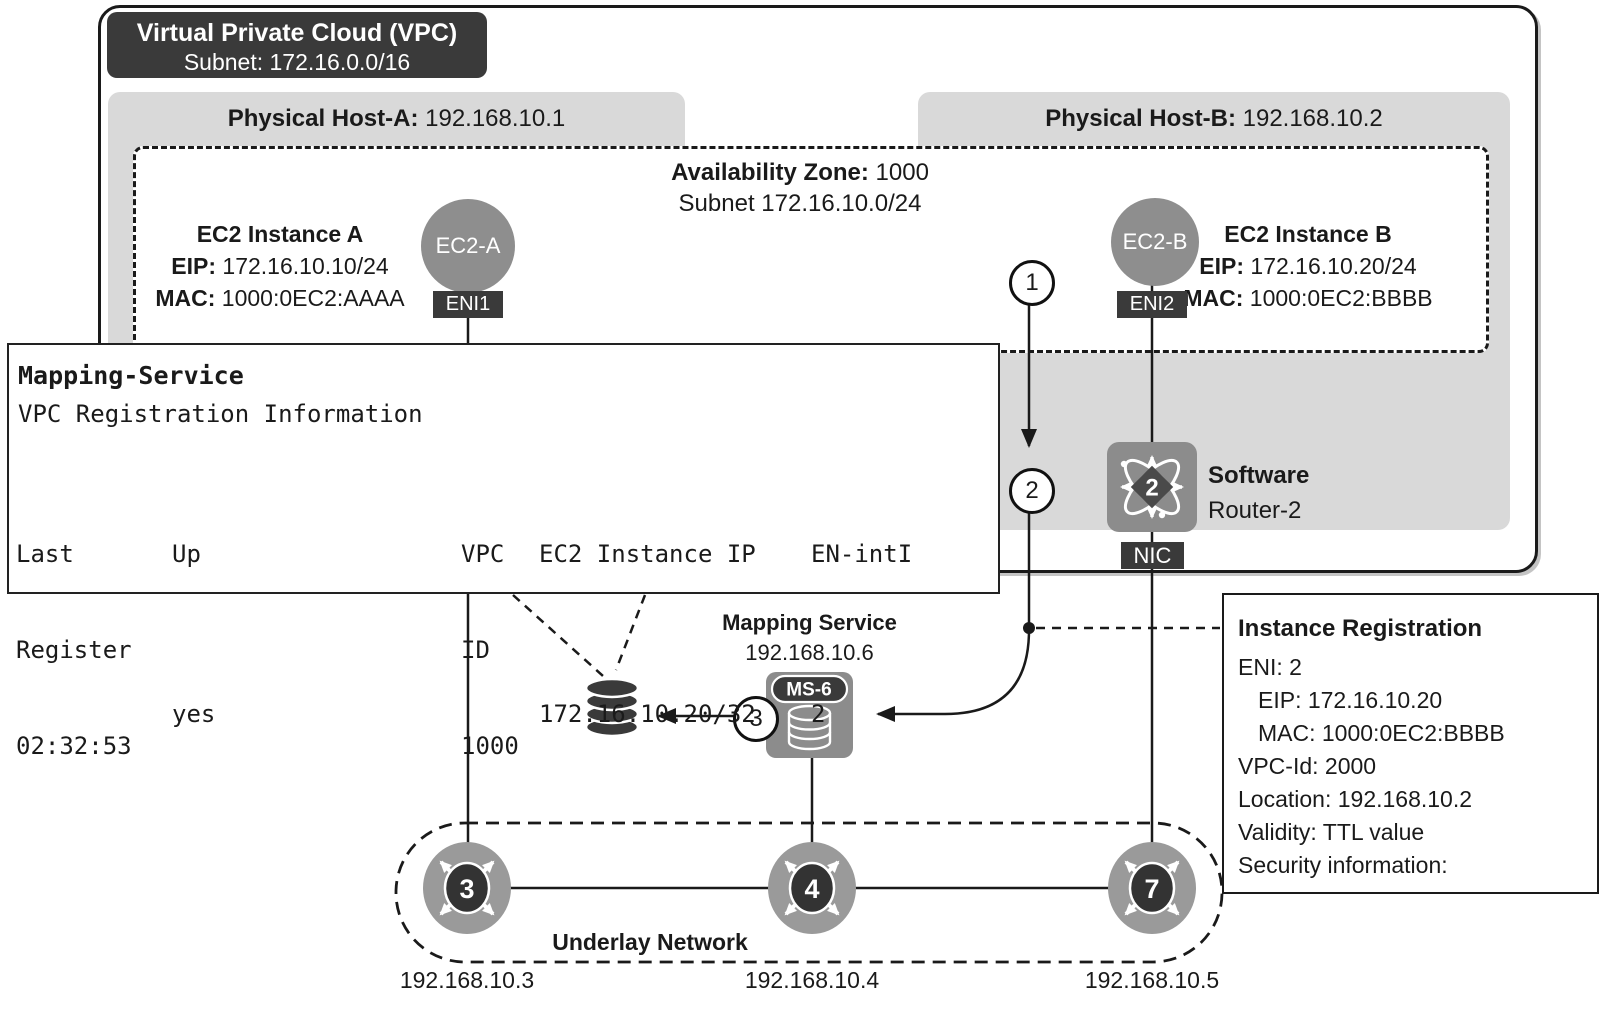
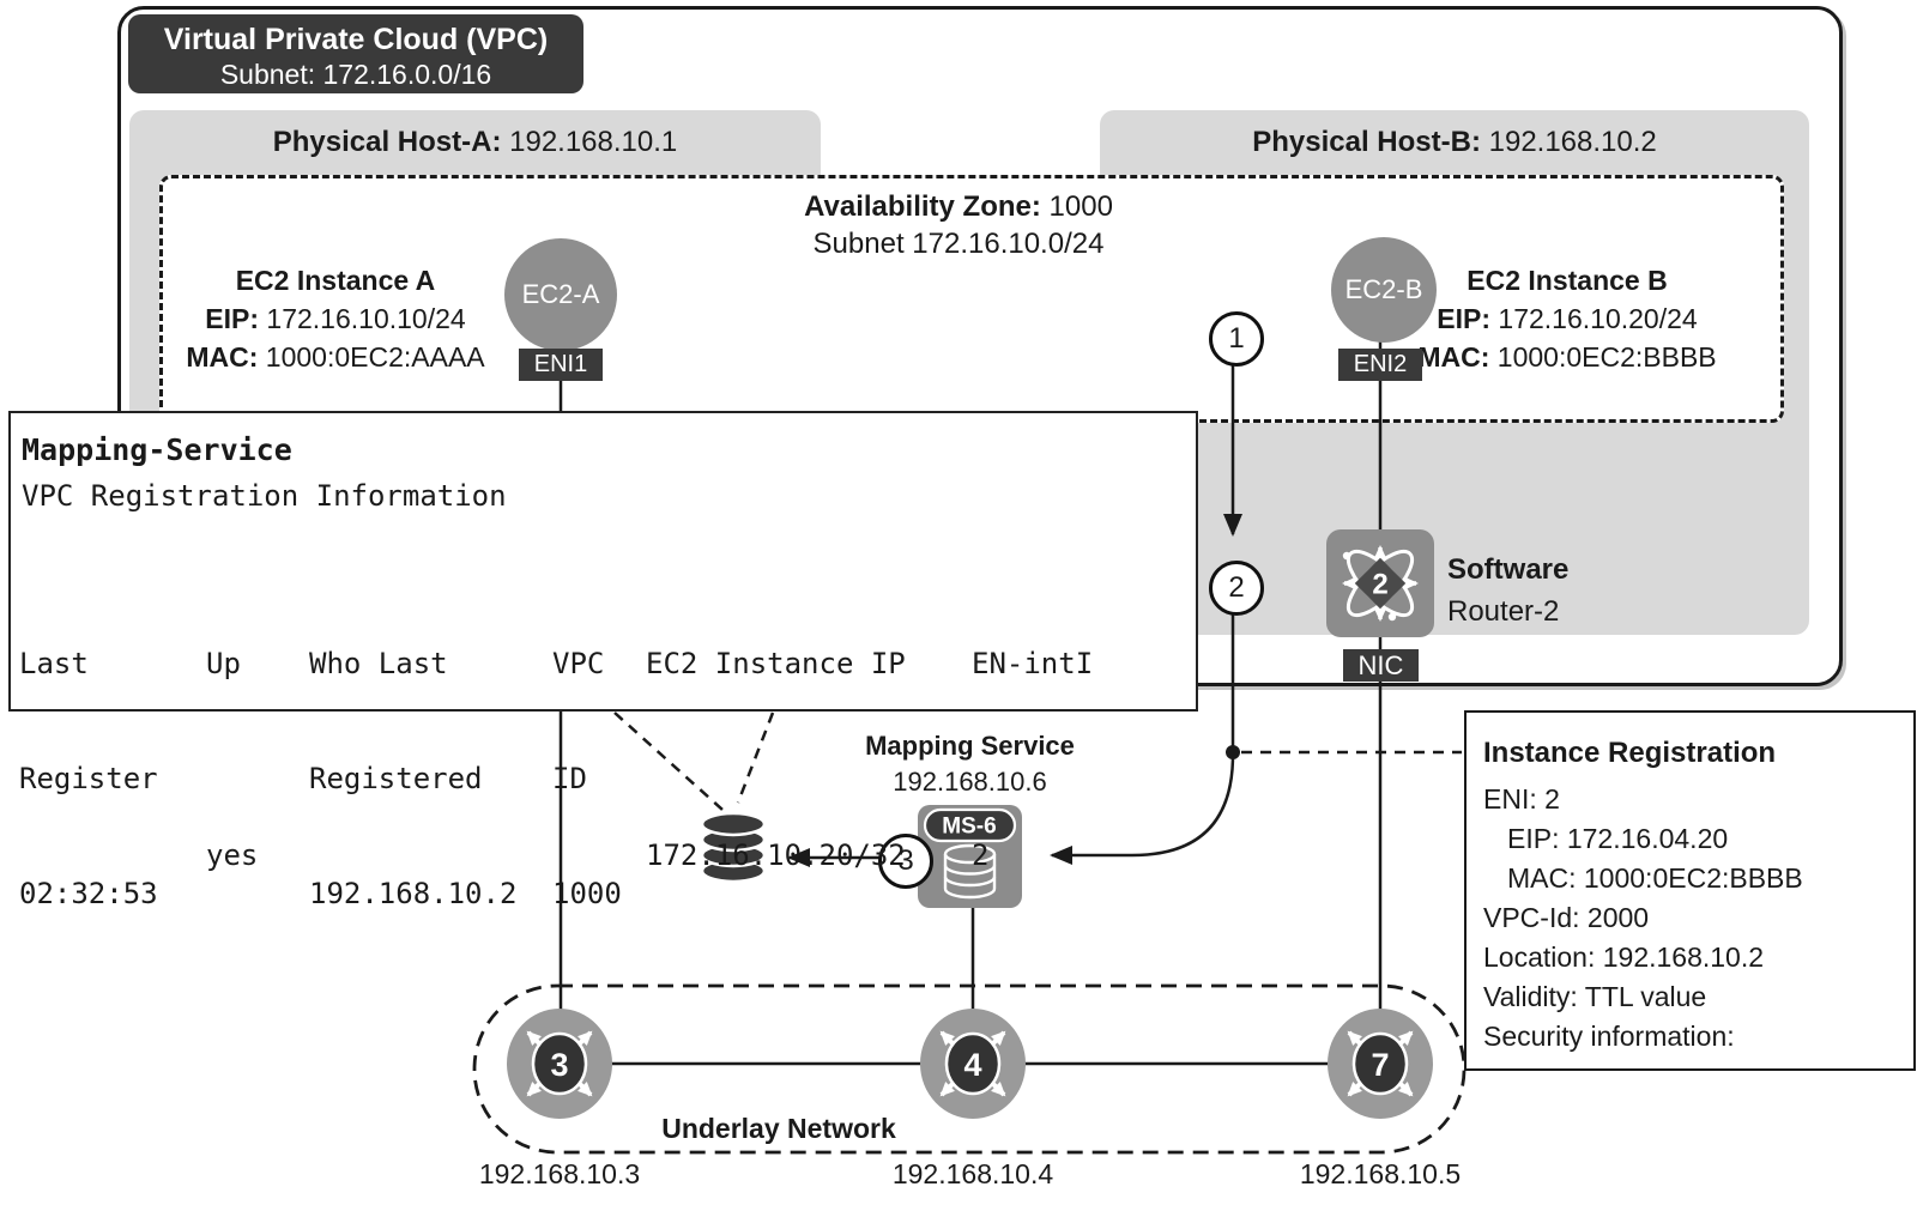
  MS-6
  2
  3
  4
  7
  Virtual Private Cloud (VPC)
  Subnet: 172.16.0.0/16
  Physical Host-A: 192.168.10.1
  Physical Host-B: 192.168.10.2
  Availability Zone: 1000
  Subnet 172.16.10.0/24
  EC2 Instance A
  EIP: 172.16.10.10/24
  MAC: 1000:0EC2:AAAA
  EC2 Instance B
  EIP: 172.16.10.20/24
  MAC: 1000:0EC2:BBBB
  EC2-A
  EC2-B
  ENI1
  ENI2
  NIC
  1
  2
  3
  Software
  Router-2
  Mapping Service
  192.168.10.6
  Mapping-Service
  VPC Registration Information
  Last
  Register
  02:32:53
  Up
  yes
+ Who Last
+ Registered
+ 192.168.10.2
  VPC
  ID
  1000
  EC2 Instance IP
  172.16.10.20/32
  EN-intI
  2
  Instance Registration
  ENI: 2
- EIP: 172.16.10.20
+ EIP: 172.16.04.20
  MAC: 1000:0EC2:BBBB
  VPC-Id: 2000
  Location: 192.168.10.2
  Validity: TTL value
  Security information:
  Underlay Network
  192.168.10.3
  192.168.10.4
  192.168.10.5
